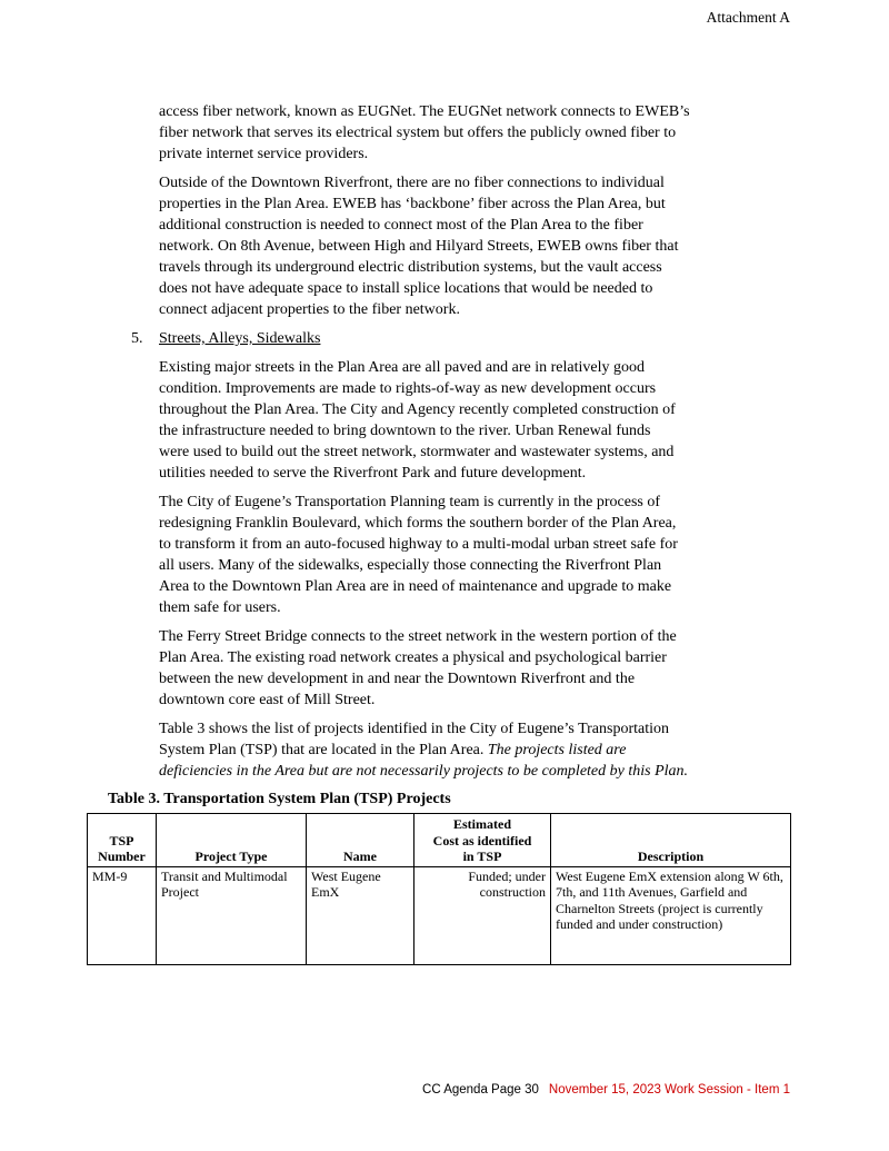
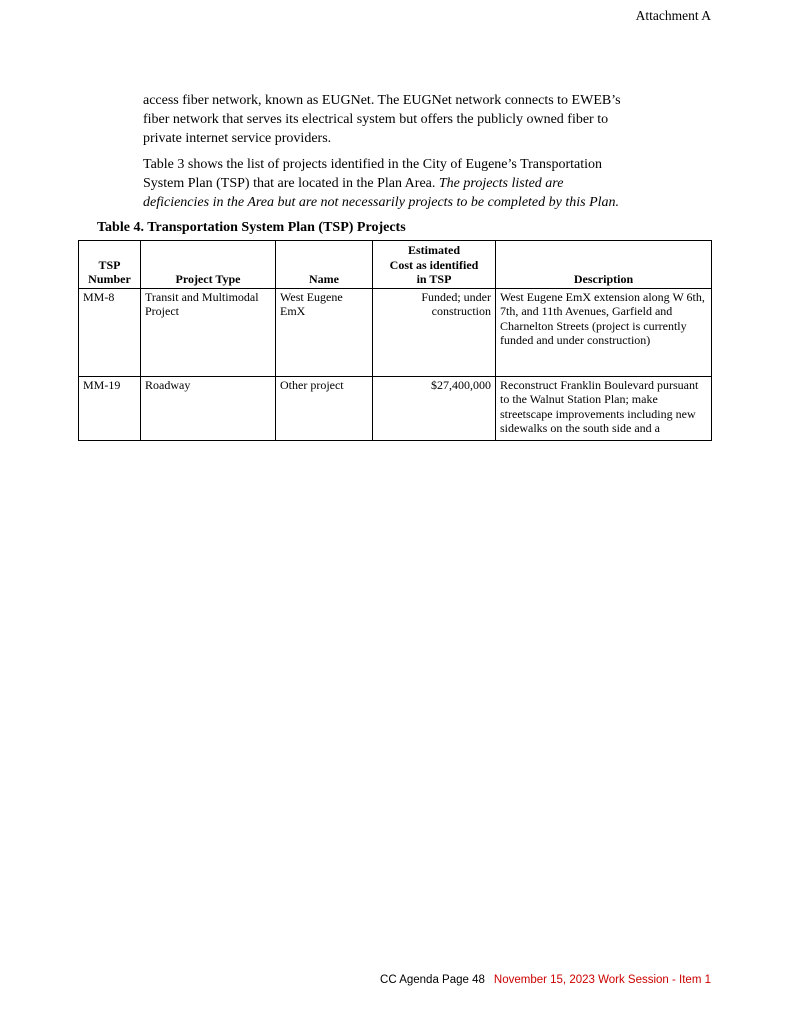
  Attachment A
  access fiber network, known as EUGNet. The EUGNet network connects to EWEB’s
  fiber network that serves its electrical system but offers the publicly owned fiber to
  private internet service providers.
- Outside of the Downtown Riverfront, there are no fiber connections to individual
- properties in the Plan Area. EWEB has ‘backbone’ fiber across the Plan Area, but
- additional construction is needed to connect most of the Plan Area to the fiber
- network. On 8th Avenue, between High and Hilyard Streets, EWEB owns fiber that
- travels through its underground electric distribution systems, but the vault access
- does not have adequate space to install splice locations that would be needed to
- connect adjacent properties to the fiber network.
- 5. Streets, Alleys, Sidewalks
- Existing major streets in the Plan Area are all paved and are in relatively good
- condition. Improvements are made to rights-of-way as new development occurs
- throughout the Plan Area. The City and Agency recently completed construction of
- the infrastructure needed to bring downtown to the river. Urban Renewal funds
- were used to build out the street network, stormwater and wastewater systems, and
- utilities needed to serve the Riverfront Park and future development.
- The City of Eugene’s Transportation Planning team is currently in the process of
- redesigning Franklin Boulevard, which forms the southern border of the Plan Area,
- to transform it from an auto-focused highway to a multi-modal urban street safe for
- all users. Many of the sidewalks, especially those connecting the Riverfront Plan
- Area to the Downtown Plan Area are in need of maintenance and upgrade to make
- them safe for users.
- The Ferry Street Bridge connects to the street network in the western portion of the
- Plan Area. The existing road network creates a physical and psychological barrier
- between the new development in and near the Downtown Riverfront and the
- downtown core east of Mill Street.
  Table 3 shows the list of projects identified in the City of Eugene’s Transportation
  System Plan (TSP) that are located in the Plan Area. The projects listed are
  deficiencies in the Area but are not necessarily projects to be completed by this Plan.
- Table 3. Transportation System Plan (TSP) Projects
+ Table 4. Transportation System Plan (TSP) Projects
  TSP Number	Project Type	Name	Estimated Cost as identified in TSP	Description
- MM-9	Transit and Multimodal Project	West Eugene EmX	Funded; under construction	West Eugene EmX extension along W 6th, 7th, and 11th Avenues, Garfield and Charnelton Streets (project is currently funded and under construction)
+ MM-8	Transit and Multimodal Project	West Eugene EmX	Funded; under construction	West Eugene EmX extension along W 6th, 7th, and 11th Avenues, Garfield and Charnelton Streets (project is currently funded and under construction)
+ MM-19	Roadway	Other project	$27,400,000	Reconstruct Franklin Boulevard pursuant to the Walnut Station Plan; make streetscape improvements including new sidewalks on the south side and a
- CC Agenda Page 30 November 15, 2023 Work Session - Item 1
+ CC Agenda Page 48 November 15, 2023 Work Session - Item 1
